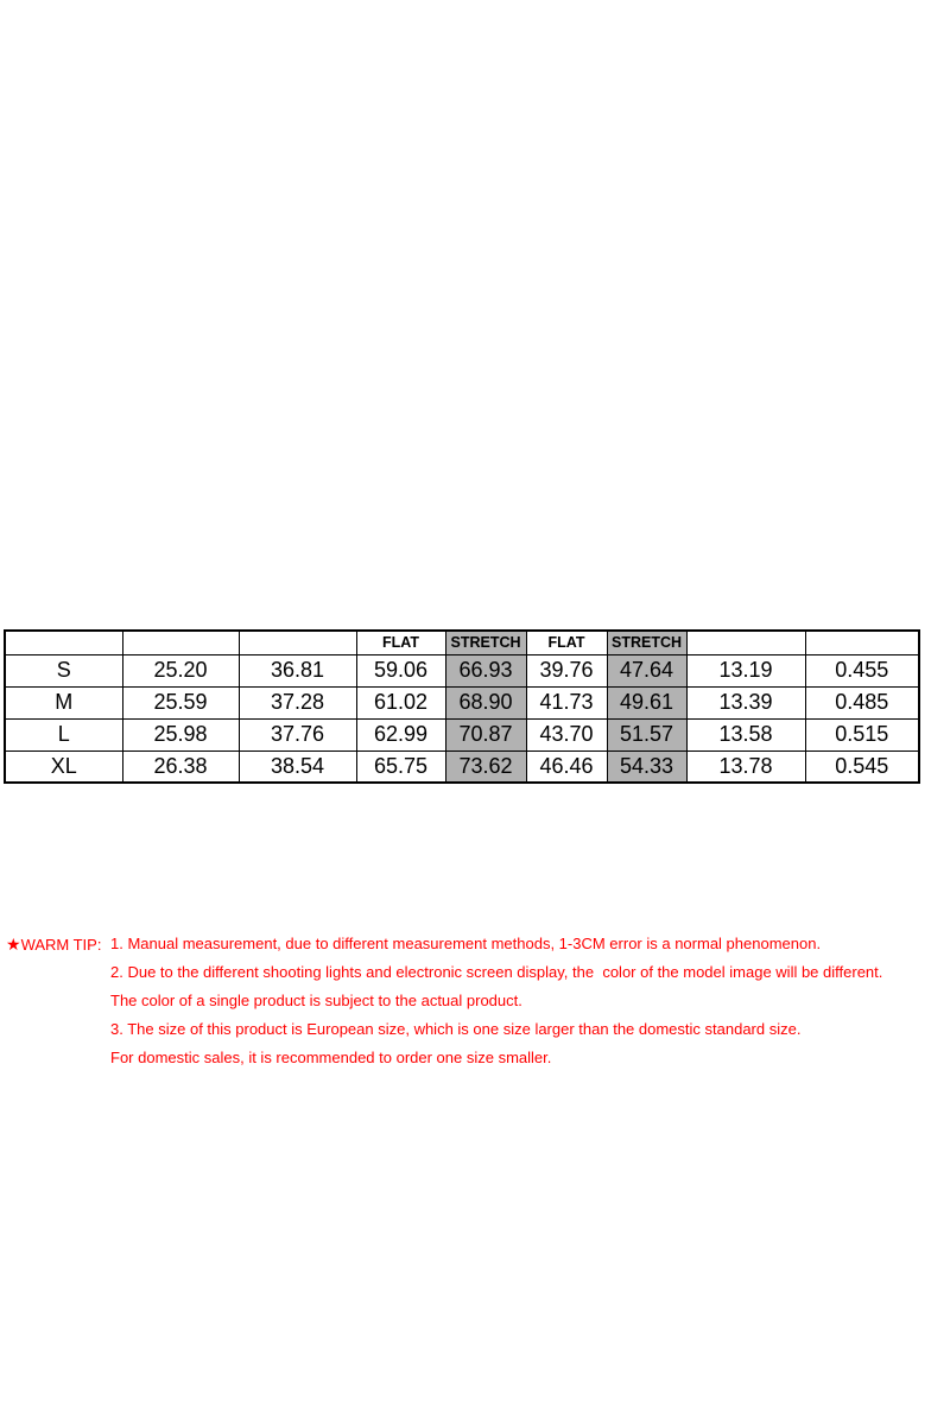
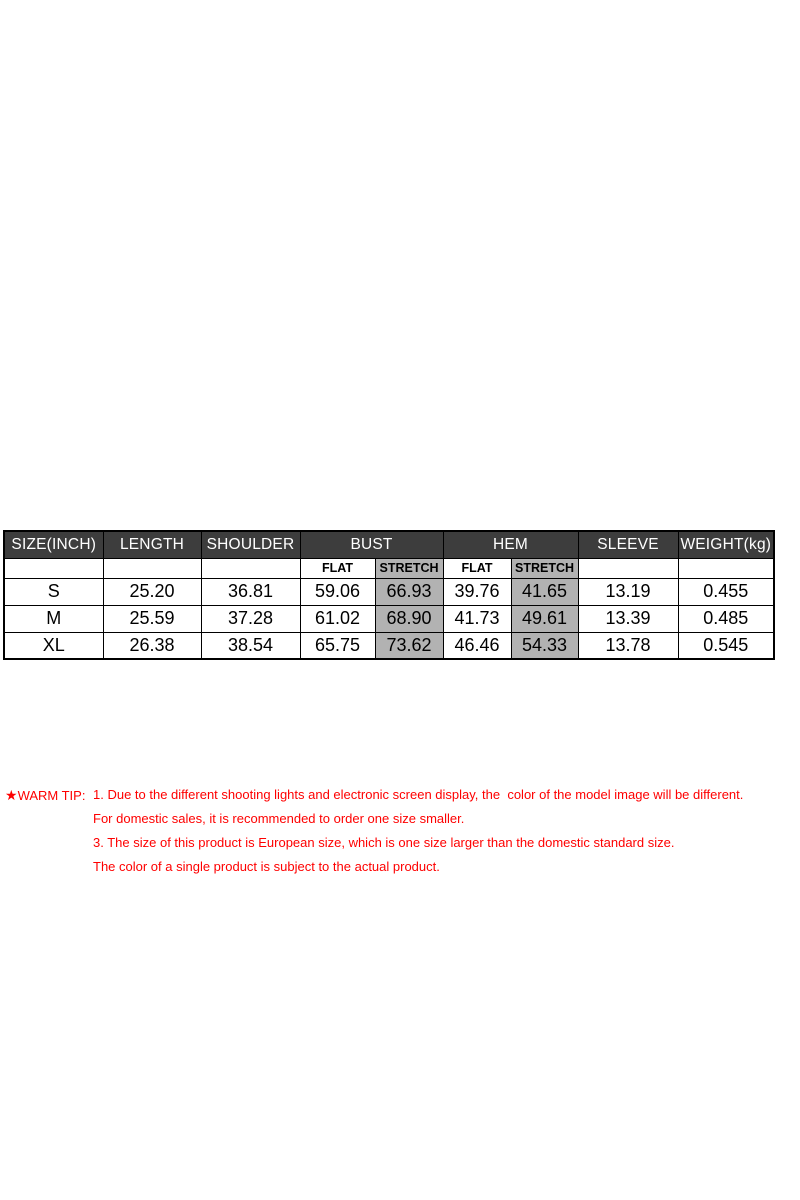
+ SIZE(INCH)	LENGTH	SHOULDER	BUST	HEM	SLEEVE	WEIGHT(kg)
  			FLAT	STRETCH	FLAT	STRETCH
- S	25.20	36.81	59.06	66.93	39.76	47.64	13.19	0.455
+ S	25.20	36.81	59.06	66.93	39.76	41.65	13.19	0.455
  M	25.59	37.28	61.02	68.90	41.73	49.61	13.39	0.485
- L	25.98	37.76	62.99	70.87	43.70	51.57	13.58	0.515
  XL	26.38	38.54	65.75	73.62	46.46	54.33	13.78	0.545
  ★WARM TIP:
- 1. Manual measurement, due to different measurement methods, 1-3CM error is a normal phenomenon.
- 2. Due to the different shooting lights and electronic screen display, the color of the model image will be different.
+ 1. Due to the different shooting lights and electronic screen display, the color of the model image will be different.
- The color of a single product is subject to the actual product.
+ For domestic sales, it is recommended to order one size smaller.
  3. The size of this product is European size, which is one size larger than the domestic standard size.
- For domestic sales, it is recommended to order one size smaller.
+ The color of a single product is subject to the actual product.
